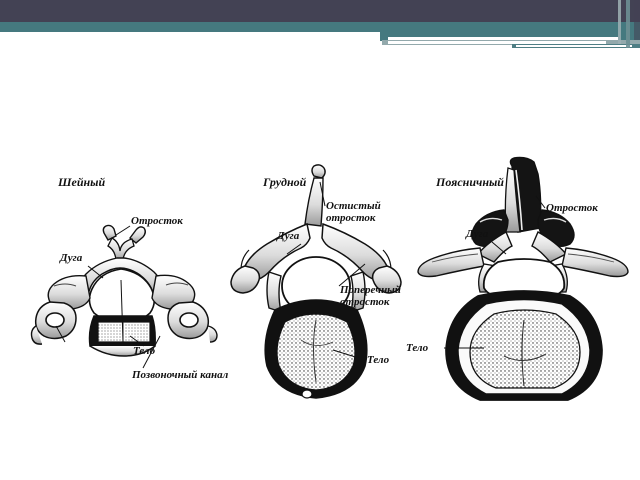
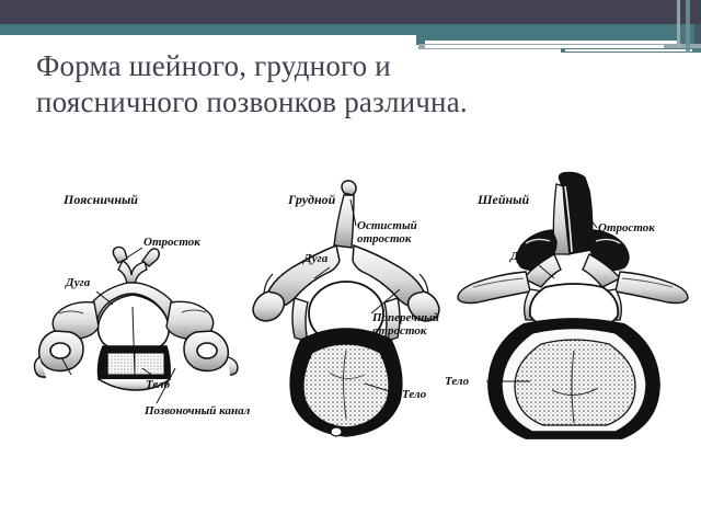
+ Форма шейного, грудного и
+ поясничного позвонков различна.
- Шейный
+ Поясничный
  Отросток
  Дуга
  Тел
  Позвоночный канал
  Грудной
  Остистый
  отросток
  Дуга
  Поперечный
  отросток
  Тело
- Поясничный
+ Шейный
  Отросток
  Дуга
  Тело
